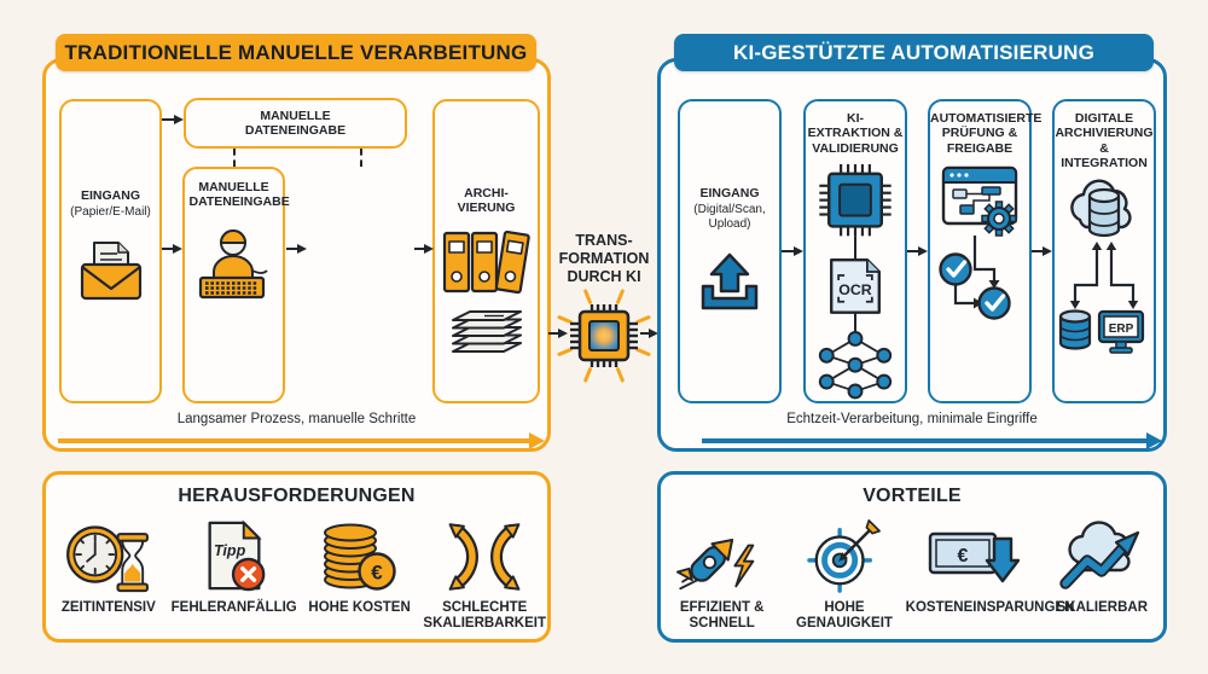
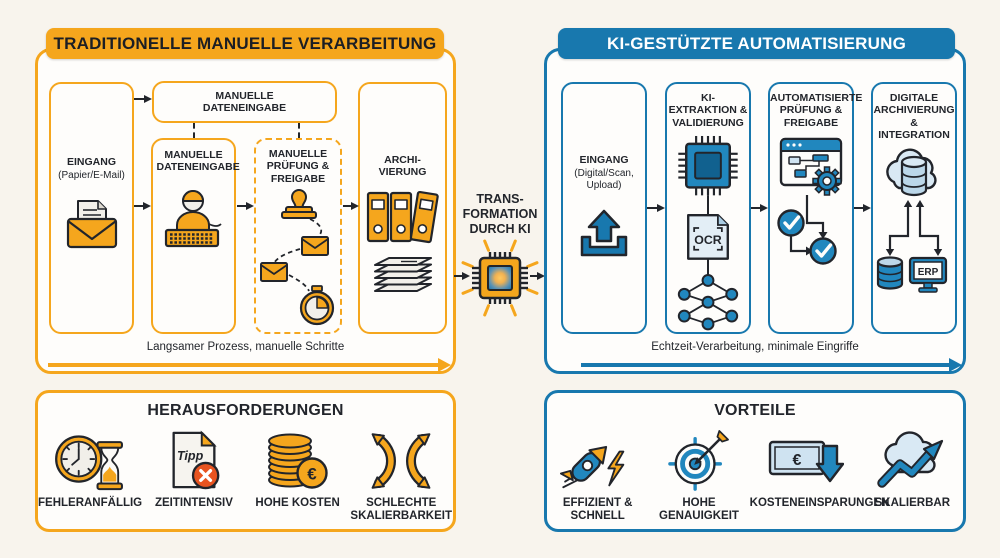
  TRADITIONELLE MANUELLE VERARBEITUNG
  MANUELLE DATENEINGABE
  EINGANG
  (Papier/E-Mail)
  MANUELLE DATENEINGABE
+ MANUELLE PRÜFUNG & FREIGABE
  ARCHI-VIERUNG
  Langsamer Prozess, manuelle Schritte
  TRANS-FORMATION DURCH KI
  KI-GESTÜTZTE AUTOMATISIERUNG
  EINGANG
  (Digital/Scan, Upload)
  KI-EXTRAKTION & VALIDIERUNG
  OCR
  AUTOMATISIERTE PRÜFUNG & FREIGABE
  DIGITALE ARCHIVIERUNG & INTEGRATION
  ERP
  Echtzeit-Verarbeitung, minimale Eingriffe
  HERAUSFORDERUNGEN
- ZEITINTENSIV
+ FEHLERANFÄLLIG
  Tipp
- FEHLERANFÄLLIG
+ ZEITINTENSIV
  €
  HOHE KOSTEN
  SCHLECHTE SKALIERBARKEIT
  VORTEILE
  EFFIZIENT & SCHNELL
  HOHE GENAUIGKEIT
  €
  KOSTENEINSPARUN
  SKALIERBAR
